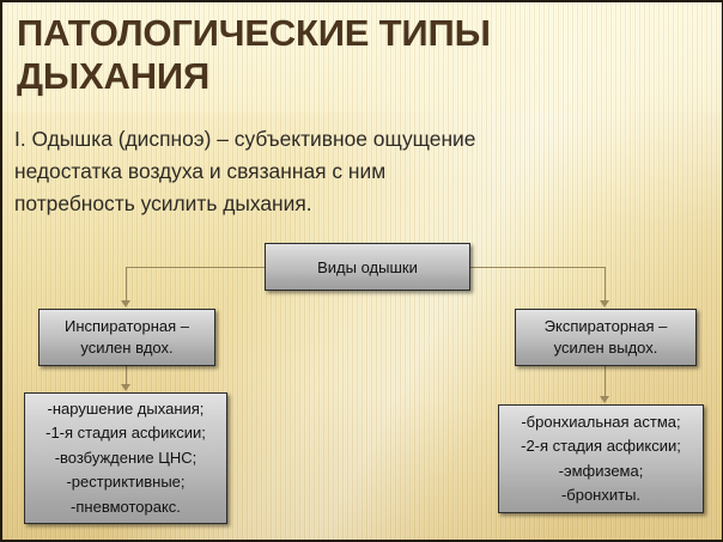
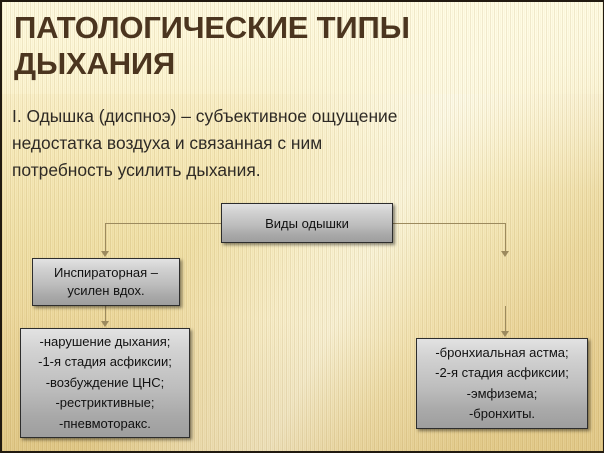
  ПАТОЛОГИЧЕСКИЕ ТИПЫ
  ДЫХАНИЯ
  I. Одышка (диспноэ) – субъективное ощущение
  недостатка воздуха и связанная с ним
  потребность усилить дыхания.
  Виды одышки
  Инспираторная –
  усилен вдох.
- Экспираторная –
- усилен выдох.
  -нарушение дыхания;
  -1-я стадия асфиксии;
  -возбуждение ЦНС;
  -рестриктивные;
  -пневмоторакс.
  -бронхиальная астма;
  -2-я стадия асфиксии;
  -эмфизема;
  -бронхиты.
